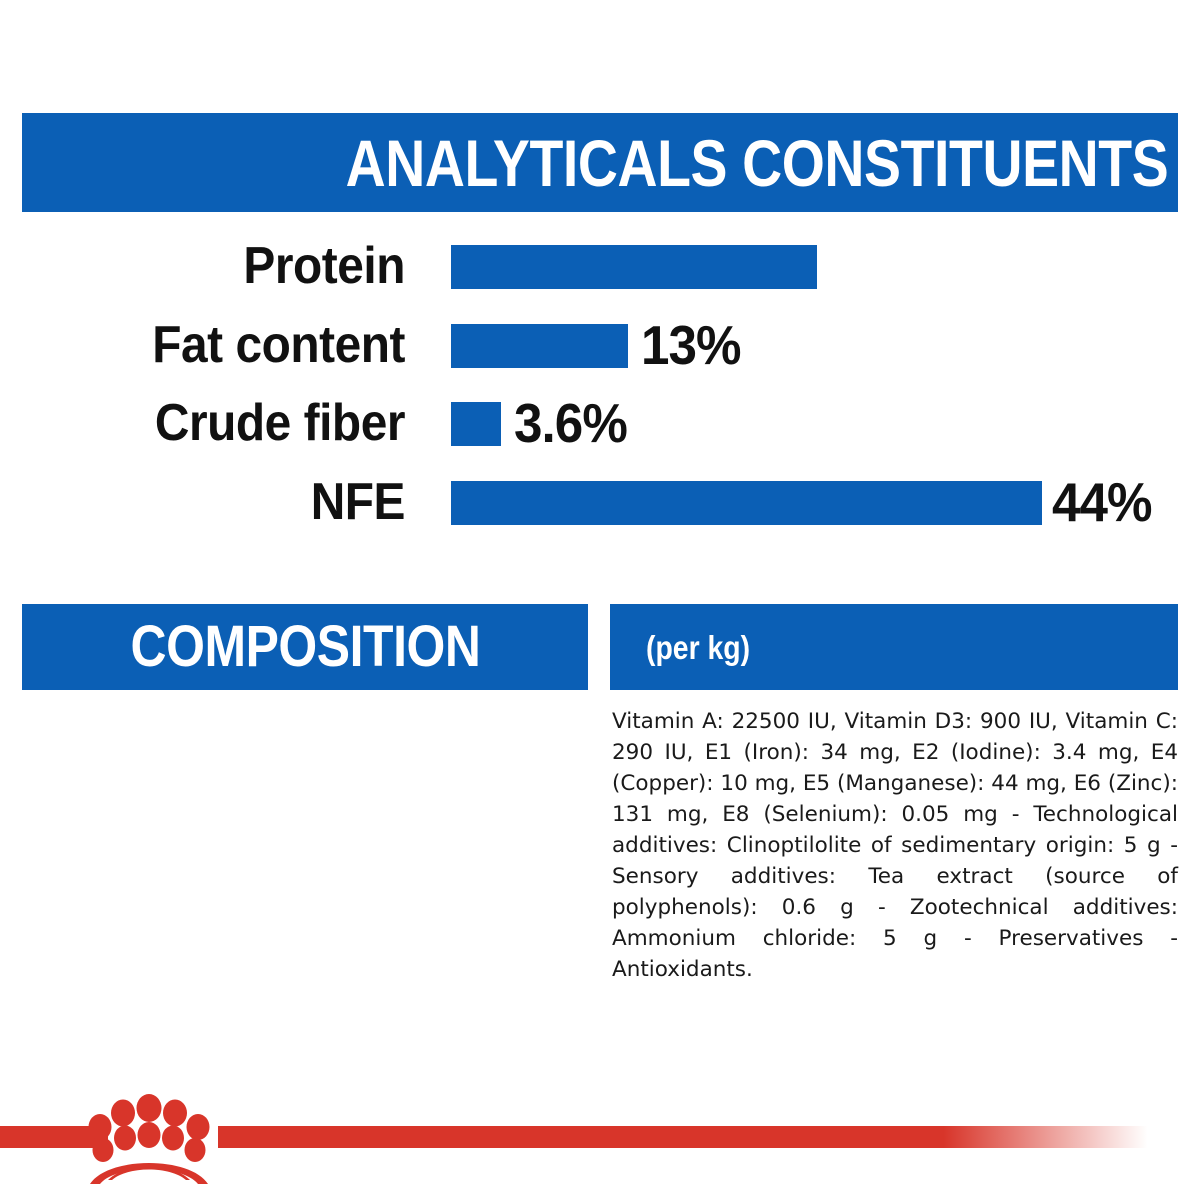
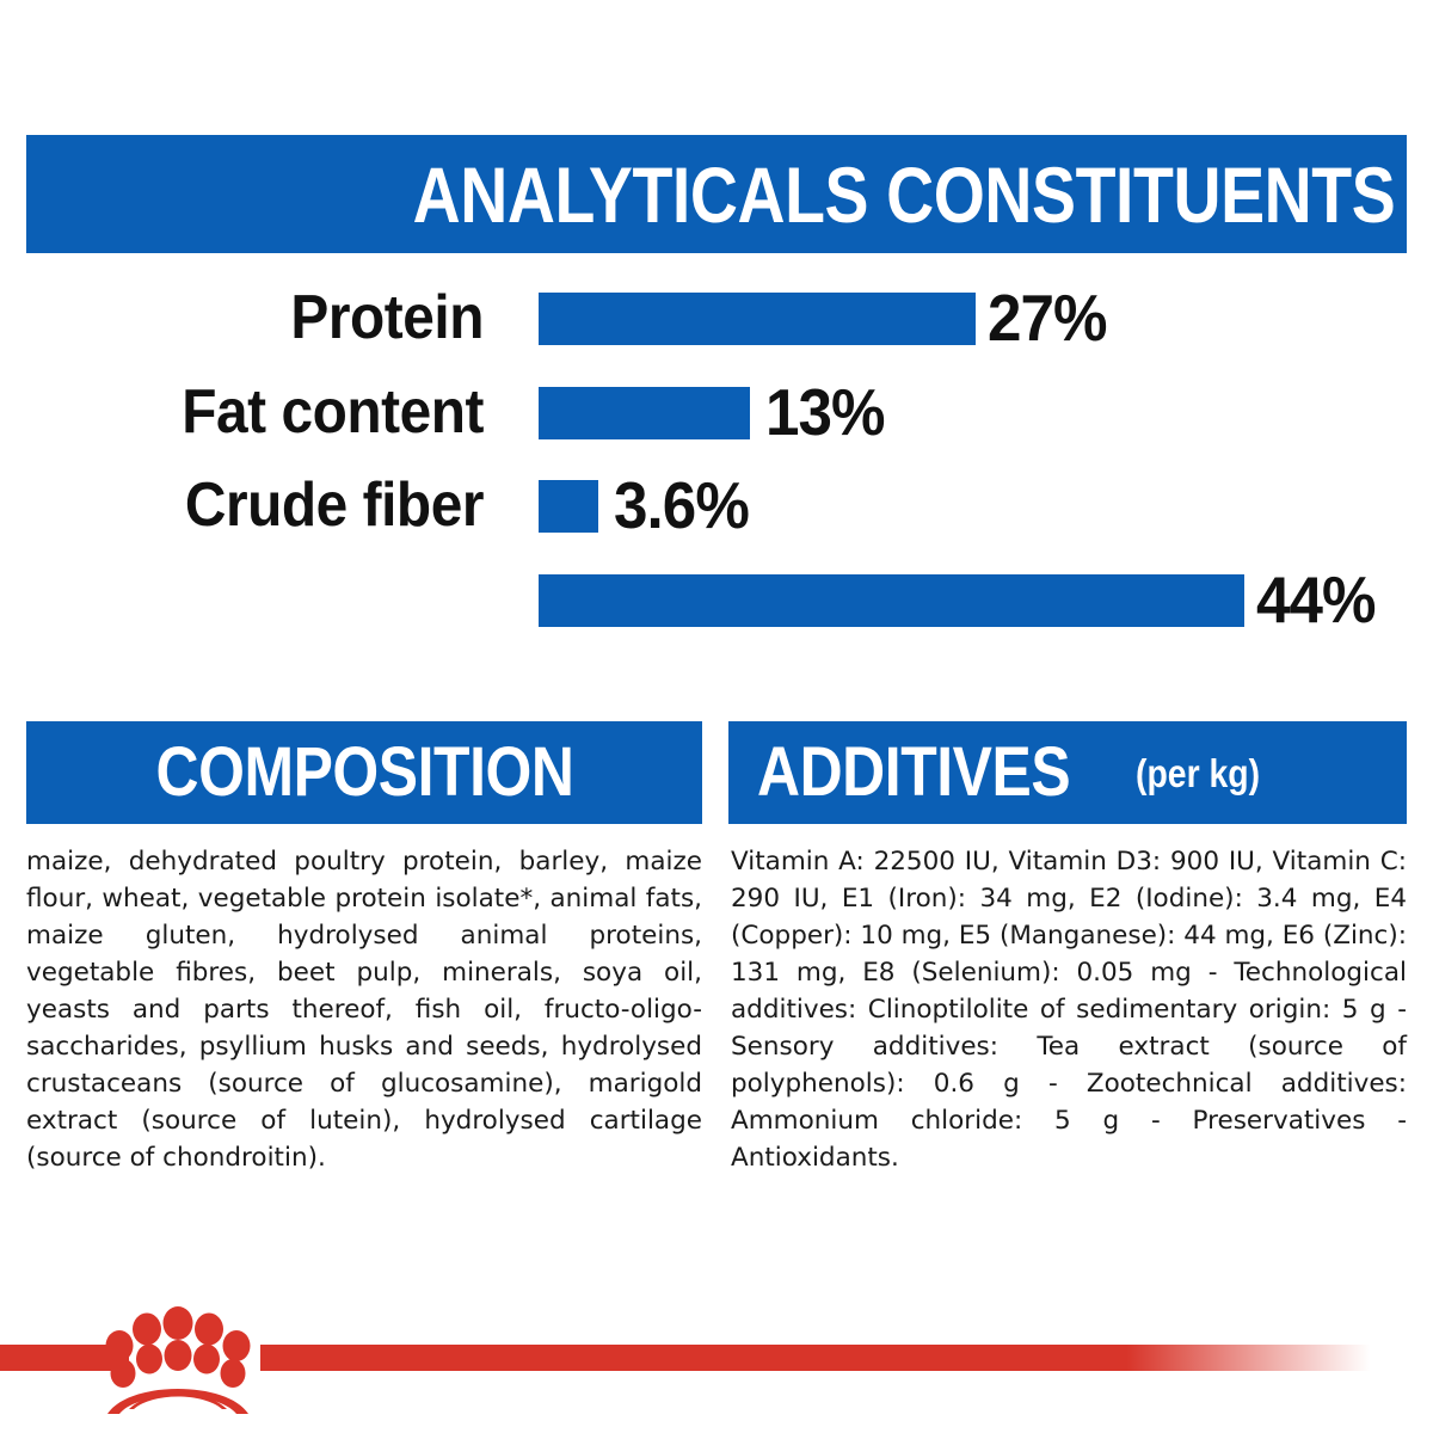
  ANALYTICALS CONSTITUENTS
  Protein
+ 27%
  Fat content
  13%
  Crude fiber
  3.6%
- NFE
  44%
  COMPOSITION
+ ADDITIVES
  (per kg)
+ maize, dehydrated poultry protein, barley, maize flour, wheat, vegetable protein isolate*, animal fats, maize gluten, hydrolysed animal proteins, vegetable fibres, beet pulp, minerals, soya oil, yeasts and parts thereof, fish oil, fructo-oligo-saccharides, psyllium husks and seeds, hydrolysed crustaceans (source of glucosamine), marigold extract (source of lutein), hydrolysed cartilage (source of chondroitin).
  Vitamin A: 22500 IU, Vitamin D3: 900 IU, Vitamin C: 290 IU, E1 (Iron): 34 mg, E2 (Iodine): 3.4 mg, E4 (Copper): 10 mg, E5 (Manganese): 44 mg, E6 (Zinc): 131 mg, E8 (Selenium): 0.05 mg - Technological additives: Clinoptilolite of sedimentary origin: 5 g - Sensory additives: Tea extract (source of polyphenols): 0.6 g - Zootechnical additives: Ammonium chloride: 5 g - Preservatives - Antioxidants.
